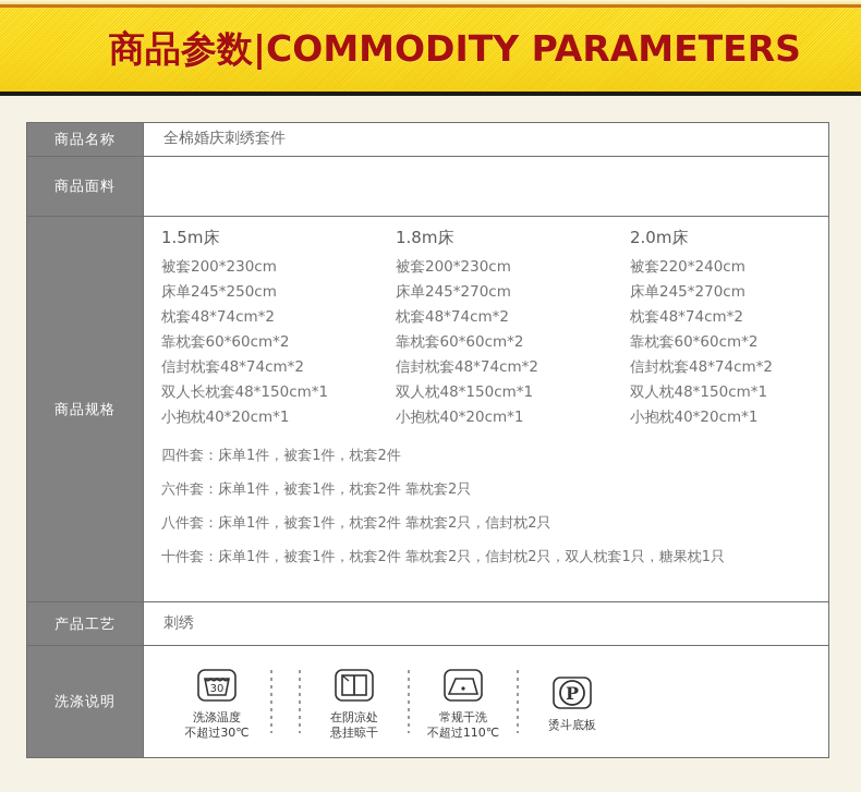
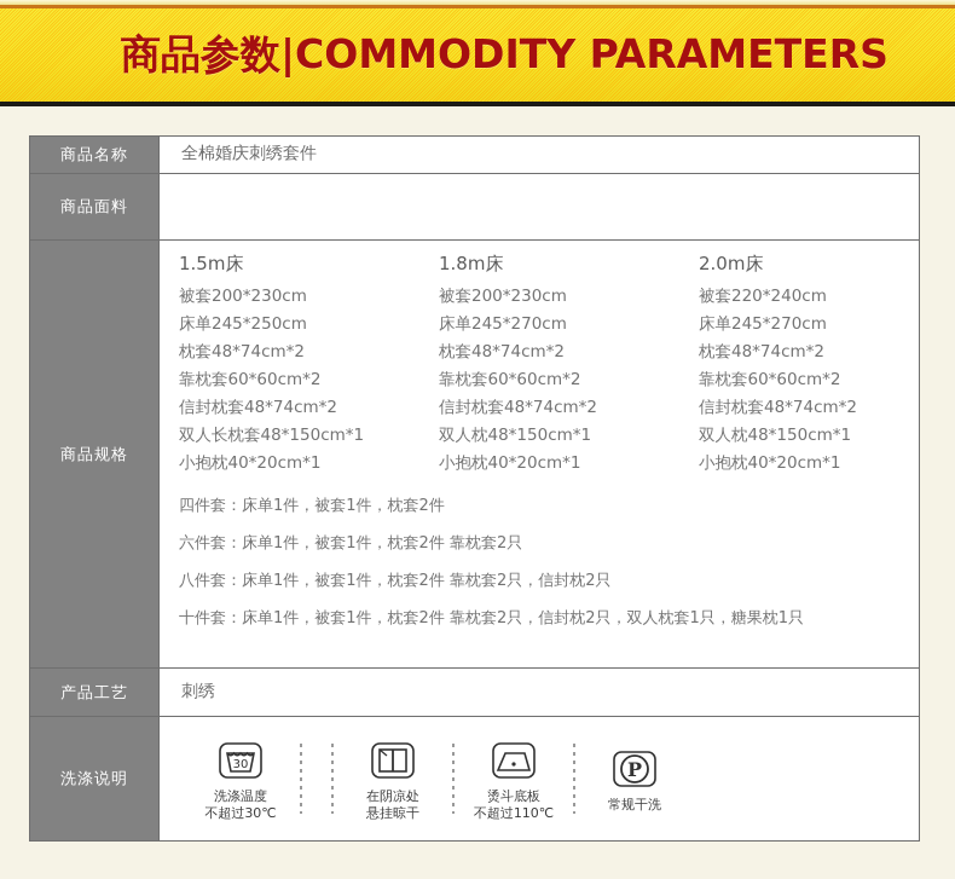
  商品参数|COMMODITY PARAMETERS
  商品名称
  全棉婚庆刺绣套件
  商品面料
  商品规格
  1.5m床
  被套200*230cm
  床单245*250cm
  枕套48*74cm*2
  靠枕套60*60cm*2
  信封枕套48*74cm*2
  双人长枕套48*150cm*1
  小抱枕40*20cm*1
  1.8m床
  被套200*230cm
  床单245*270cm
  枕套48*74cm*2
  靠枕套60*60cm*2
  信封枕套48*74cm*2
  双人枕48*150cm*1
  小抱枕40*20cm*1
  2.0m床
  被套220*240cm
  床单245*270cm
  枕套48*74cm*2
  靠枕套60*60cm*2
  信封枕套48*74cm*2
  双人枕48*150cm*1
  小抱枕40*20cm*1
  四件套：床单1件，被套1件，枕套2件
  六件套：床单1件，被套1件，枕套2件 靠枕套2只
  八件套：床单1件，被套1件，枕套2件 靠枕套2只，信封枕2只
  十件套：床单1件，被套1件，枕套2件 靠枕套2只，信封枕2只，双人枕套1只，糖果枕1只
  产品工艺
  刺绣
  洗涤说明
  30
  洗涤温度
  不超过30℃
  在阴凉处
  悬挂晾干
- 常规干洗
+ 烫斗底板
  不超过110℃
  P
- 烫斗底板
+ 常规干洗
